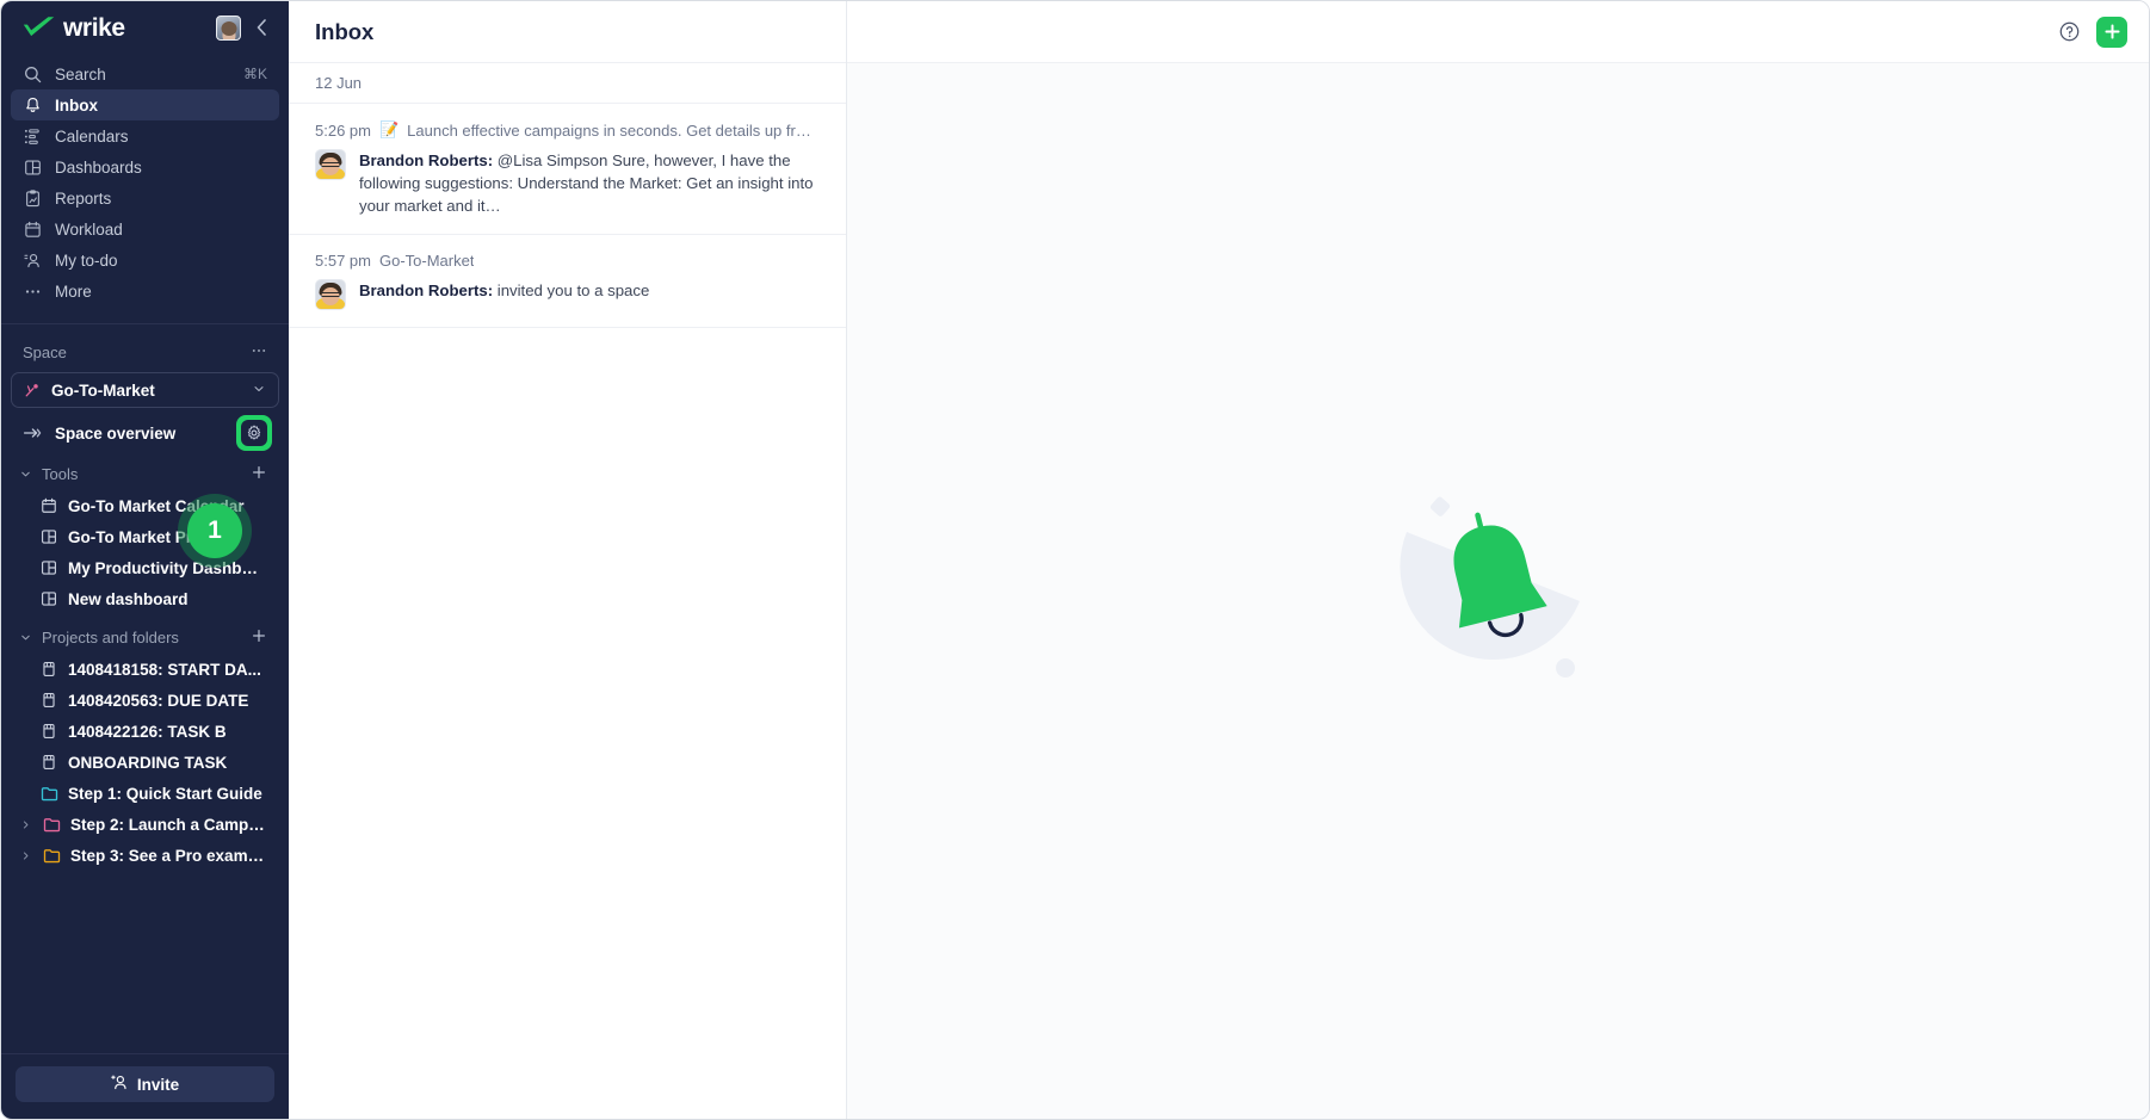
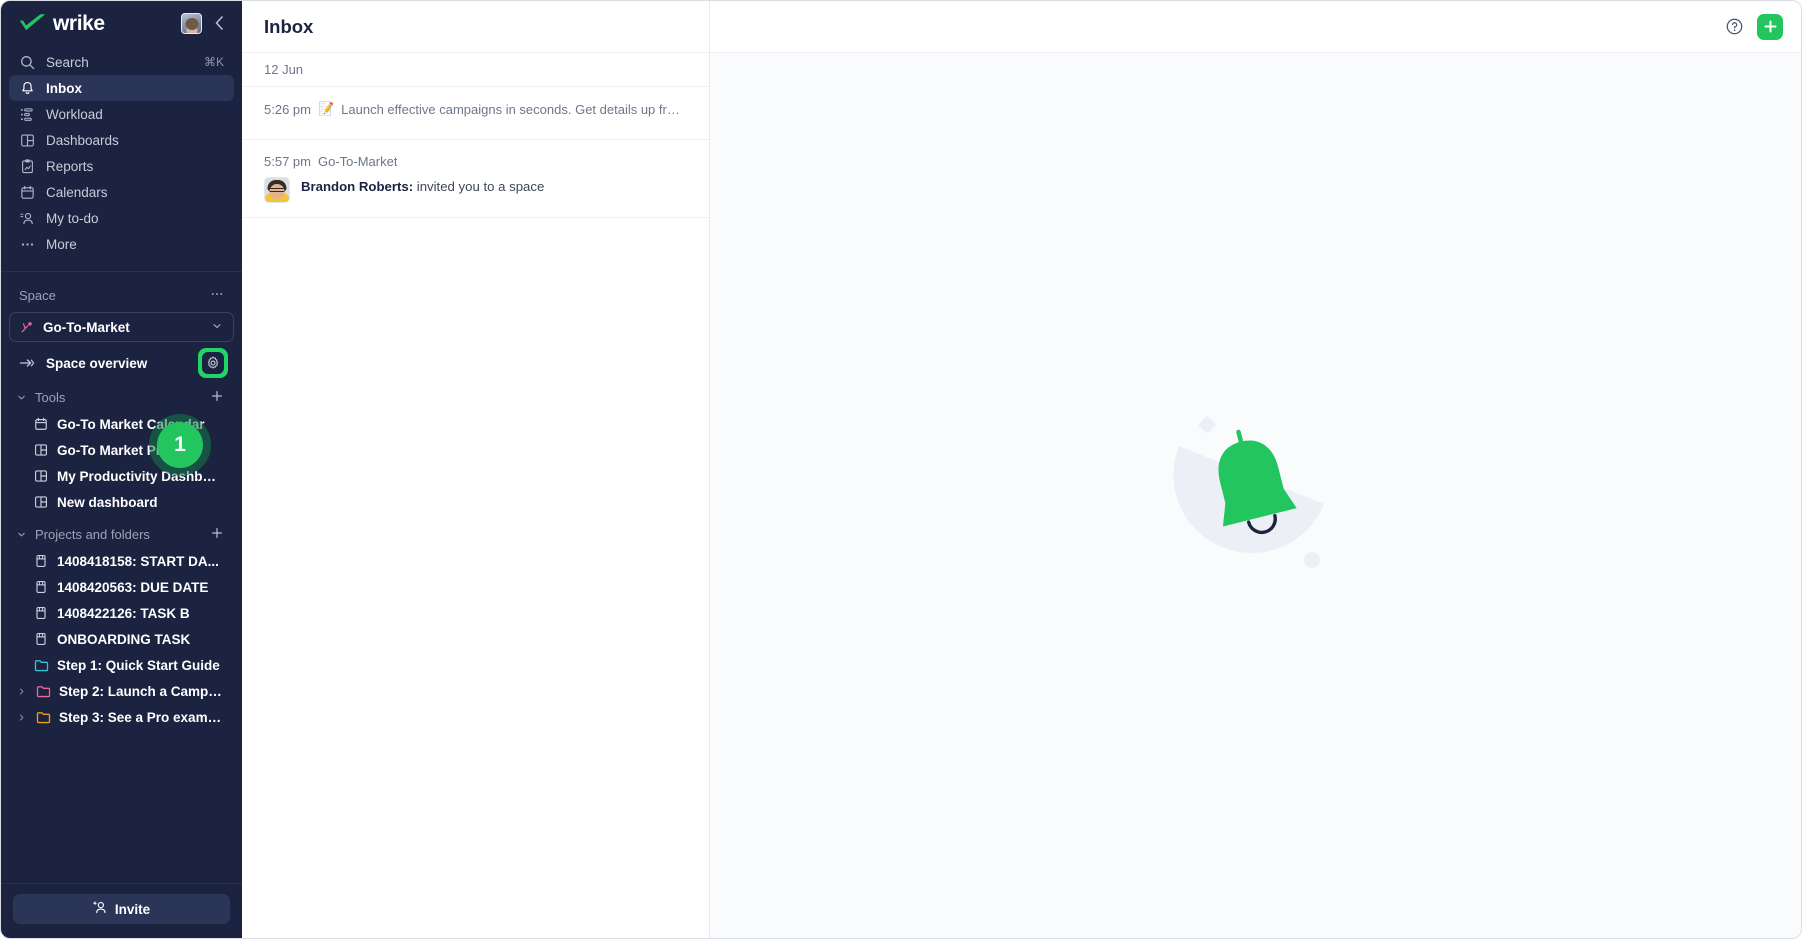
  wrike
  Search
  ⌘K
  Inbox
- Calendars
+ Workload
  Dashboards
  Reports
- Workload
+ Calendars
  My to-do
  More
  Space
  Go-To-Market
  Space overview
  Tools
  Go-To Market Calar
  My Productivity Dashboa..
  New dashboard
  Projects and folders
  1408418158: START DA...
  1408420563: DUE DATE
  1408422126: TASK B
  ONBOARDING TASK
  Step 1: Quick Start Guide
  Step 2: Launch a Campaig
  Step 3: See a Pro example
  Invite
  1
  Inbox
  12 Jun
  5:26 pm
  📝
  Launch effective campaigns in seconds. Get details up front
- Brandon Roberts: @Lisa Simpson Sure, however, I have the following suggestions: Understand the Market: Get an insight into your market and it…
  5:57 pm
  Go-To-Market
  Brandon Roberts: invited you to a space
